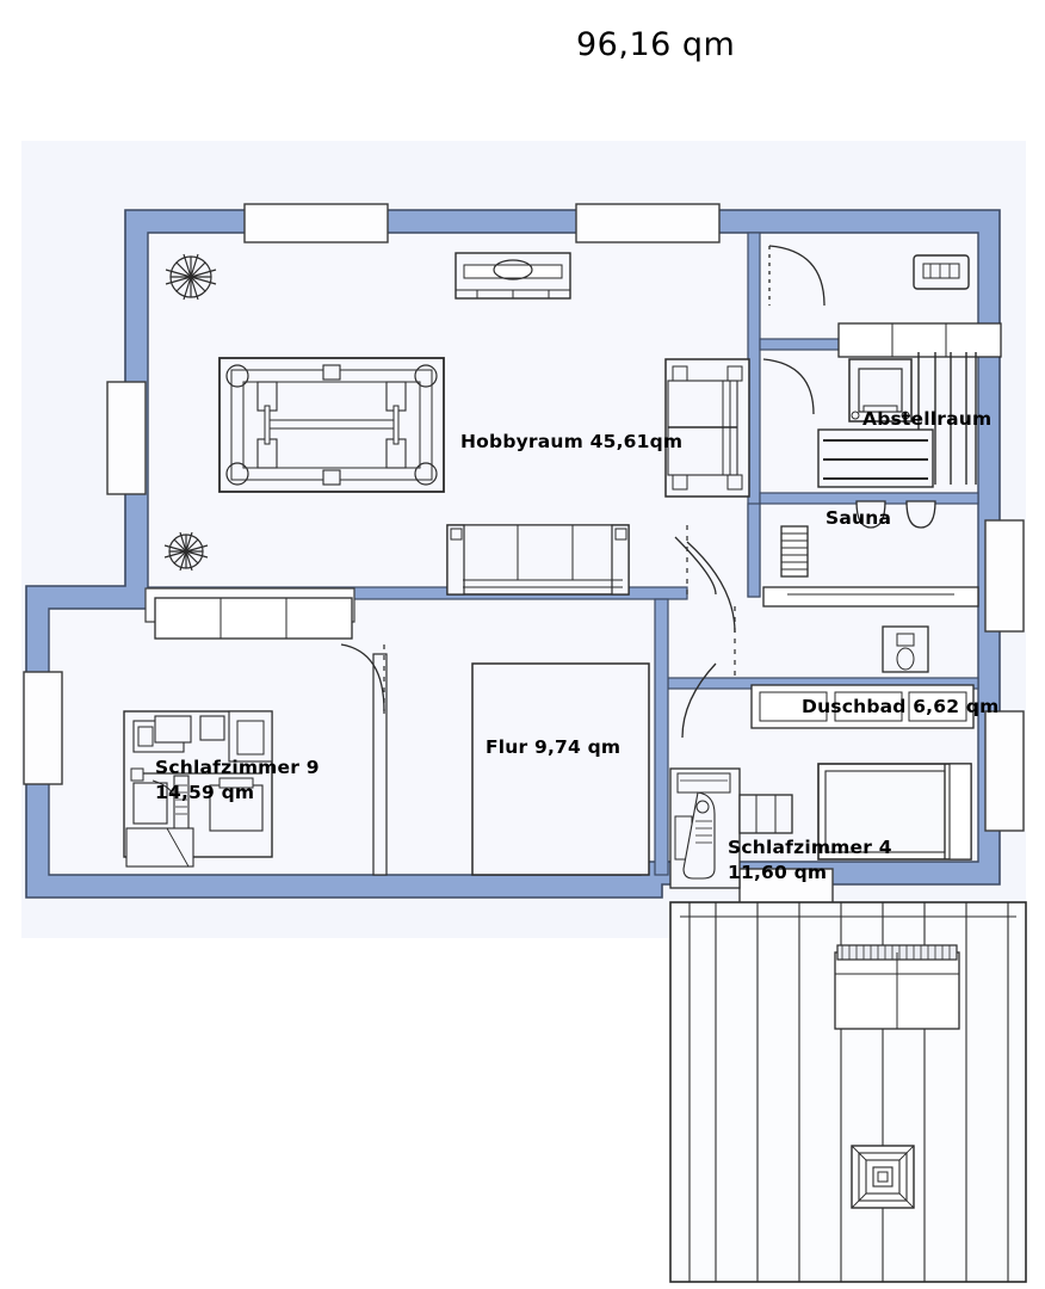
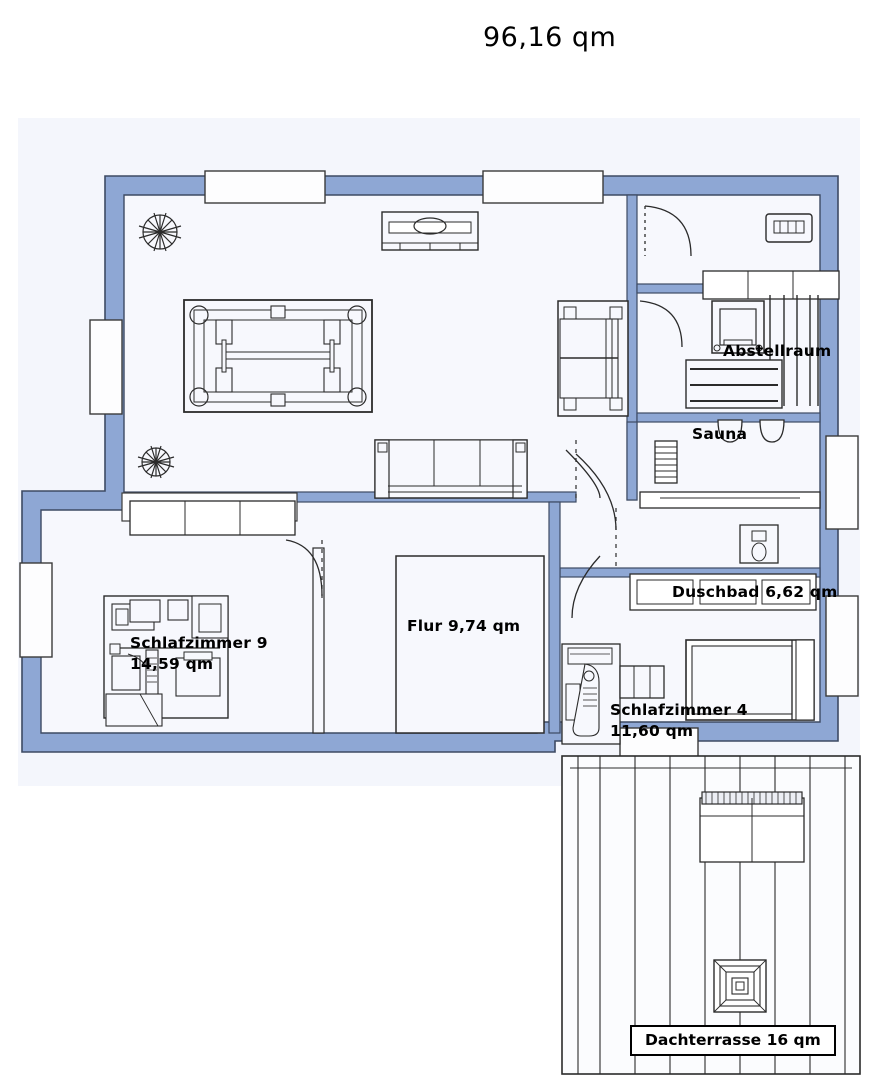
  96,16 qm
- Hobbyraum 45,61qm
  Abstellraum
  Sauna
  Duschbad 6,62 qm
  Flur 9,74 qm
  Schlafzimmer 9
  14,59 qm
  Schlafzimmer 4
  11,60 qm
+ Dachterrasse 16 qm
